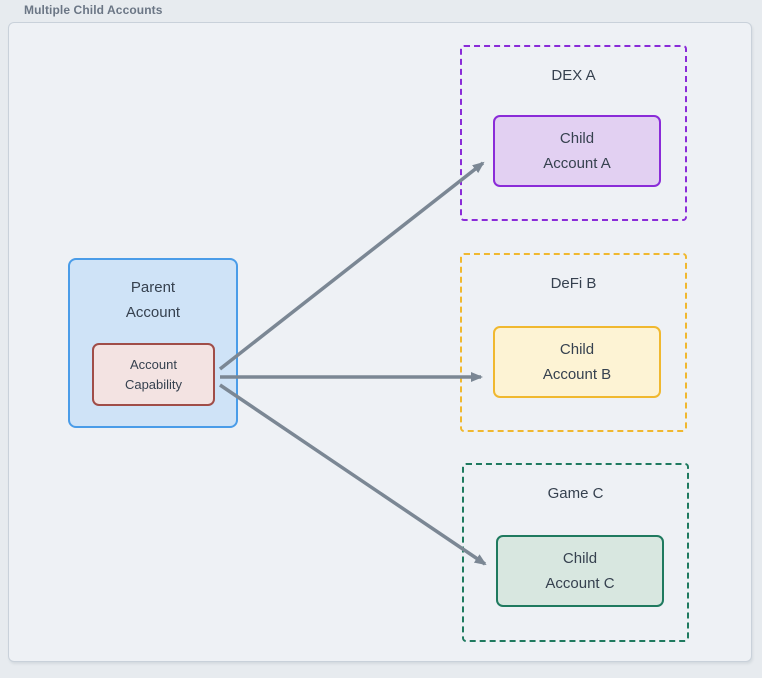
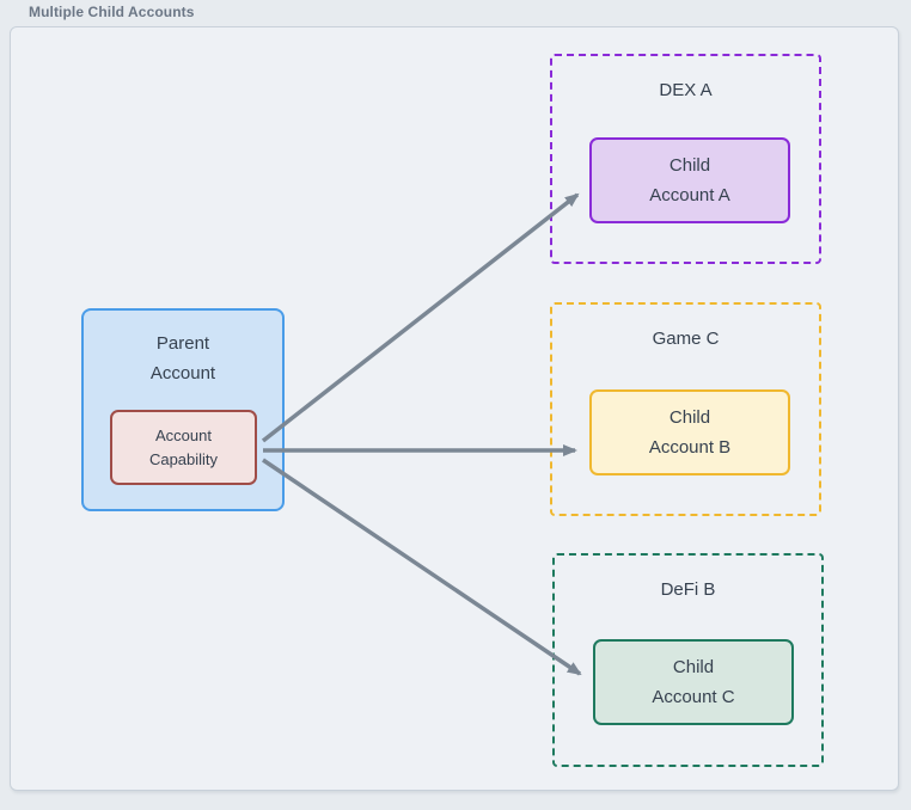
  Multiple Child Accounts
  Parent
  Account
  Account
  Capability
  DEX A
  Child
  Account A
- DeFi B
+ Game C
  Child
  Account B
- Game C
+ DeFi B
  Child
  Account C
